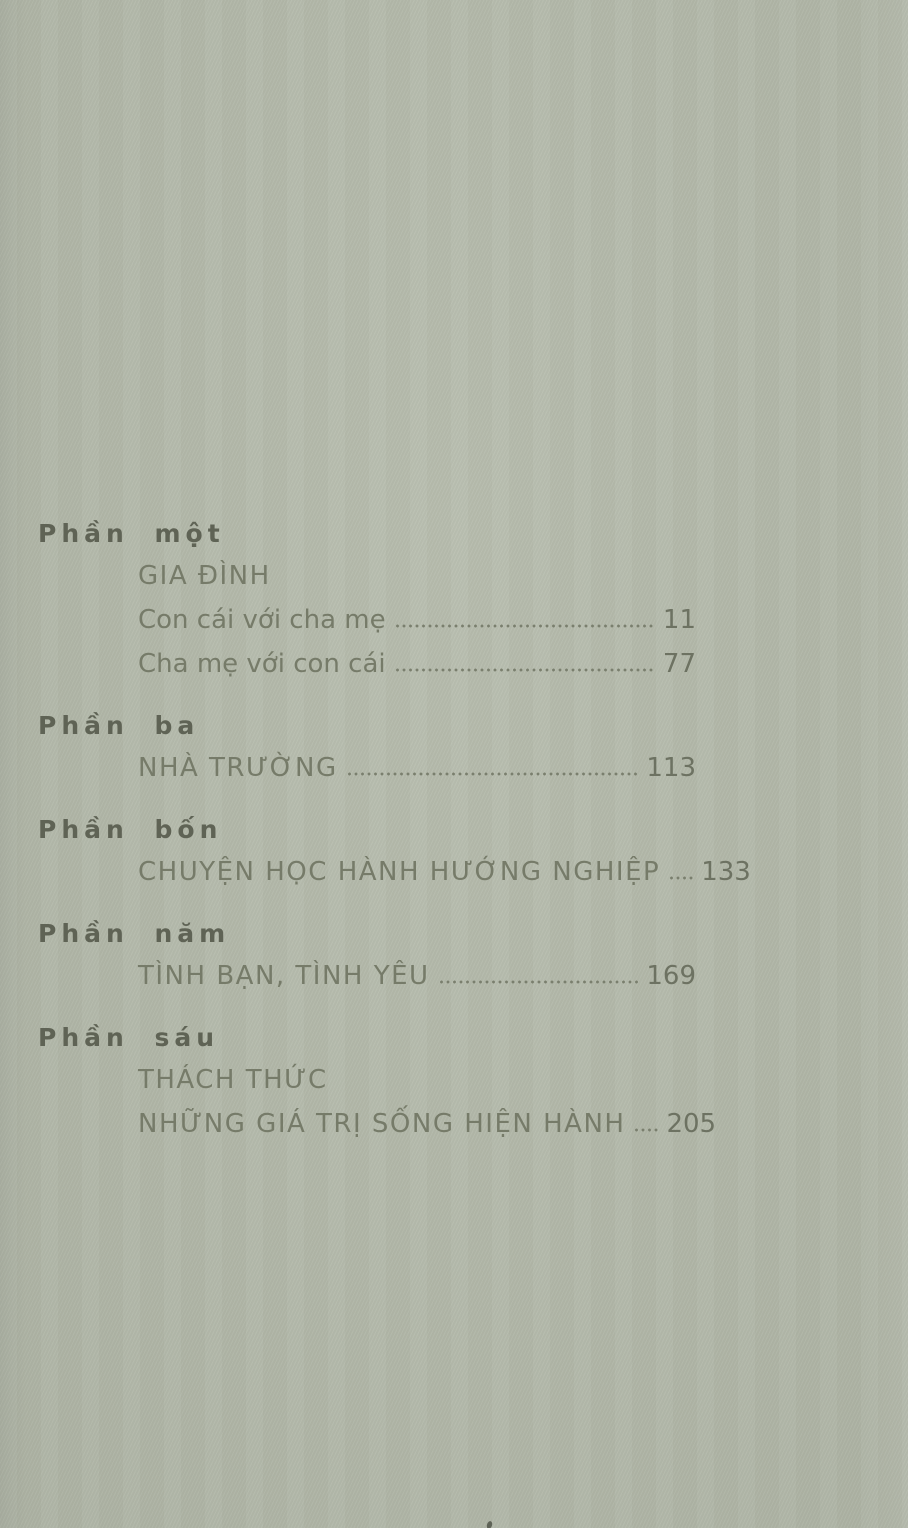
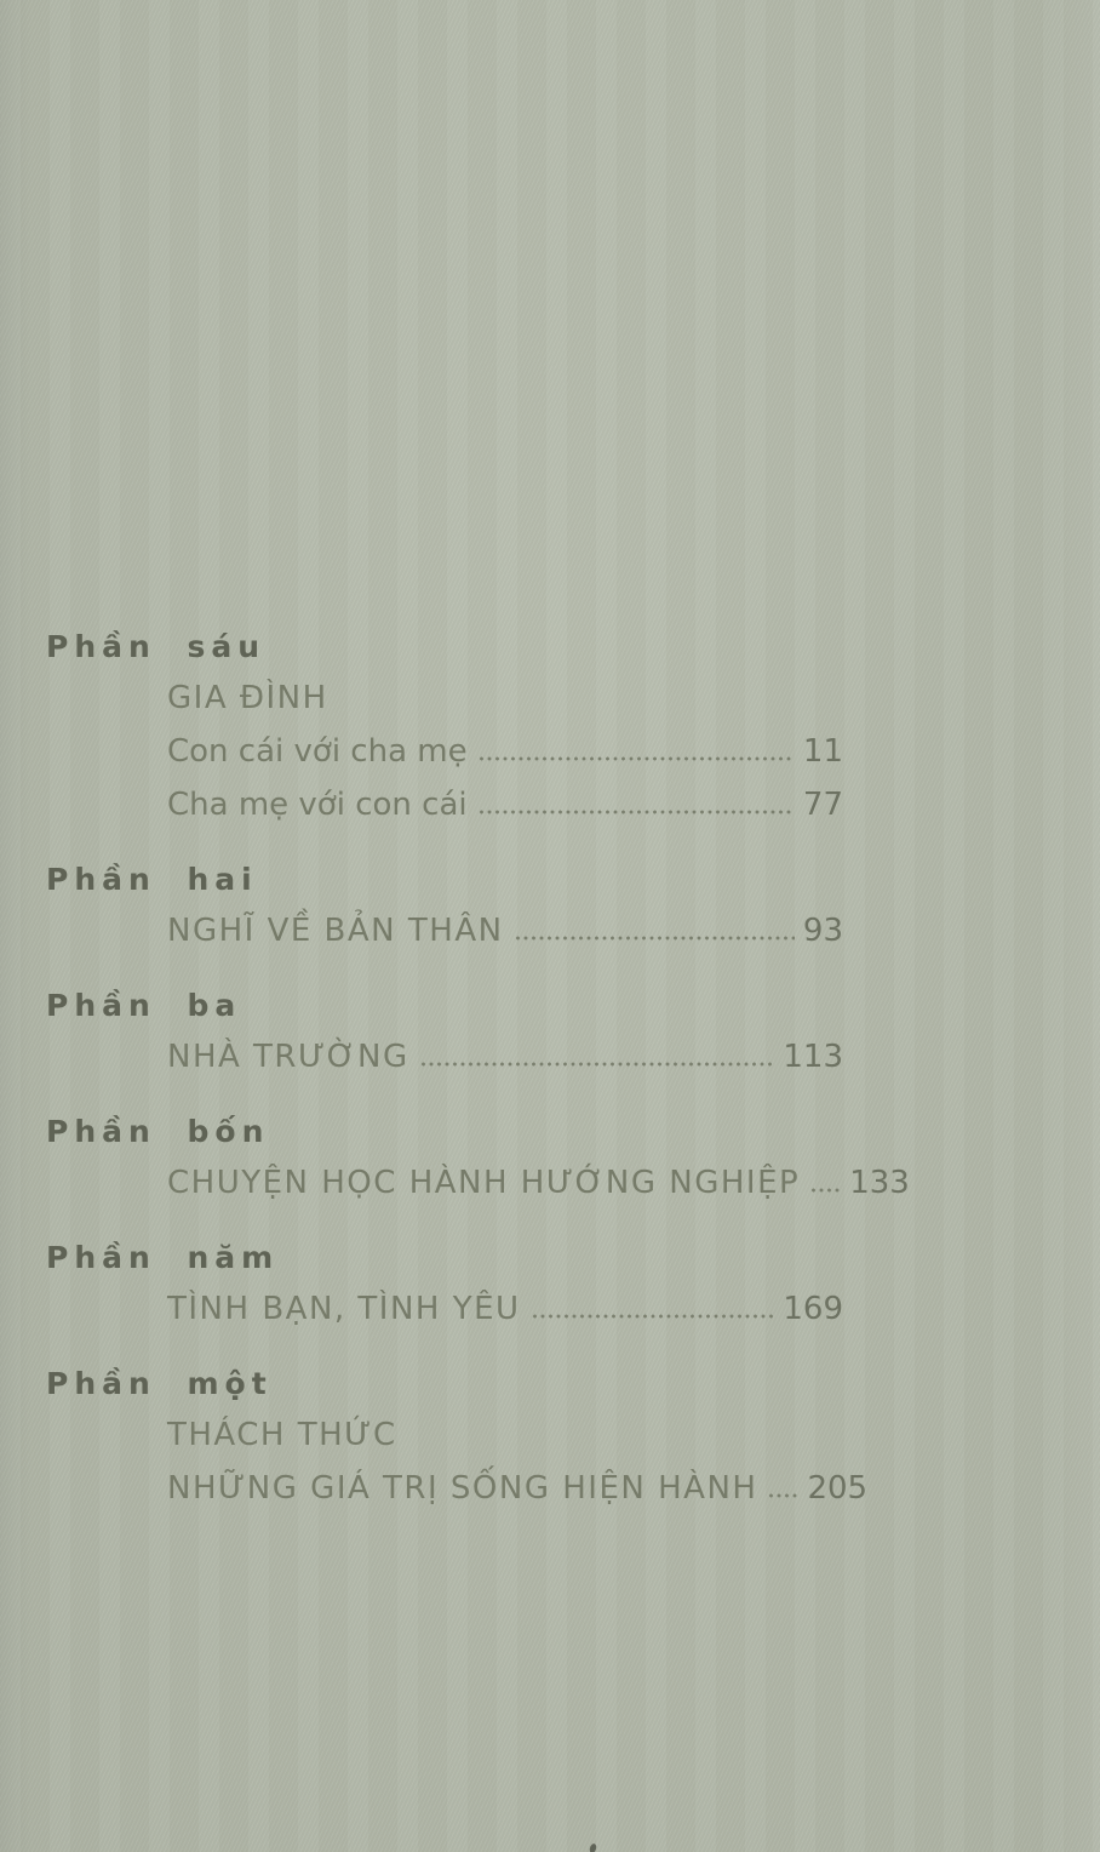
- Phần một
+ Phần sáu
  GIA ĐÌNH
  Con cái với cha mẹ
  11
  Cha mẹ với con cái
  77
+ Phần hai
+ NGHĨ VỀ BẢN THÂN
+ 93
  Phần ba
  NHÀ TRƯỜNG
  113
  Phần bốn
  CHUYỆN HỌC HÀNH HƯỚNG NGHIỆP
  133
  Phần năm
  TÌNH BẠN, TÌNH YÊU
  169
- Phần sáu
+ Phần một
  THÁCH THỨC
  NHỮNG GIÁ TRỊ SỐNG HIỆN HÀNH
  205
